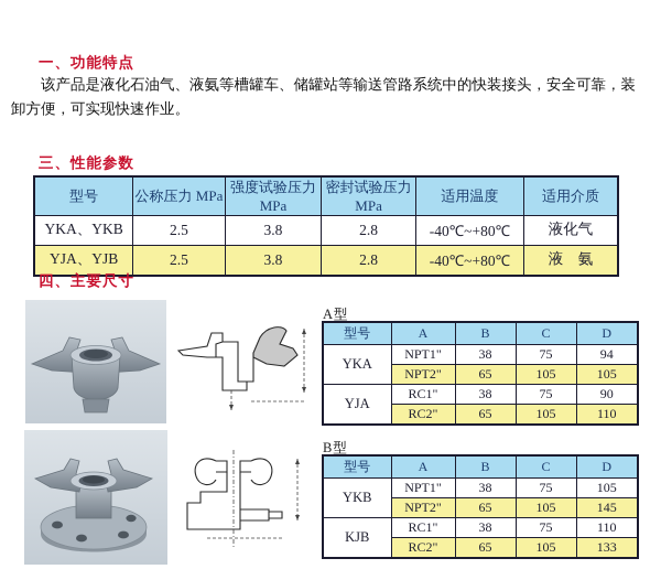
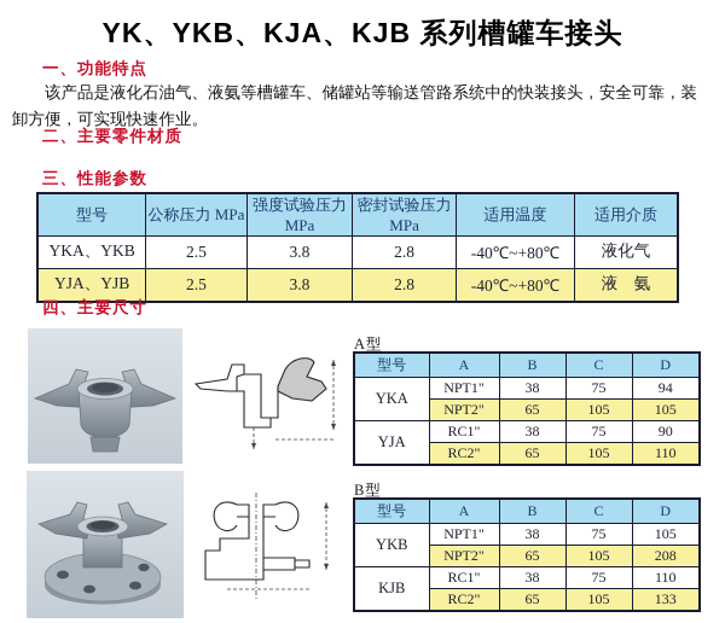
+ YK、YKB、KJA、KJB 系列槽罐车接头
  一、功能特点
  该产品是液化石油气、液氨等槽罐车、储罐站等输送管路系统中的快装接头，安全可靠，装卸方便，可实现快速作业。
+ 二、主要零件材质
  三、性能参数
  型号	公称压力 MPa	强度试验压力MPa	密封试验压力MPa	适用温度	适用介质
  YKA、YKB	2.5	3.8	2.8	-40℃~+80℃	液化气
  YJA、YJB	2.5	3.8	2.8	-40℃~+80℃	液 氨
  四、主要尺寸
  A型
  型号	A	B	C	D
  YKA	NPT1"	38	75	94
  NPT2"	65	105	105
  YJA	RC1"	38	75	90
  RC2"	65	105	110
  B型
  型号	A	B	C	D
  YKB	NPT1"	38	75	105
- NPT2"	65	105	145
+ NPT2"	65	105	208
  KJB	RC1"	38	75	110
  RC2"	65	105	133
